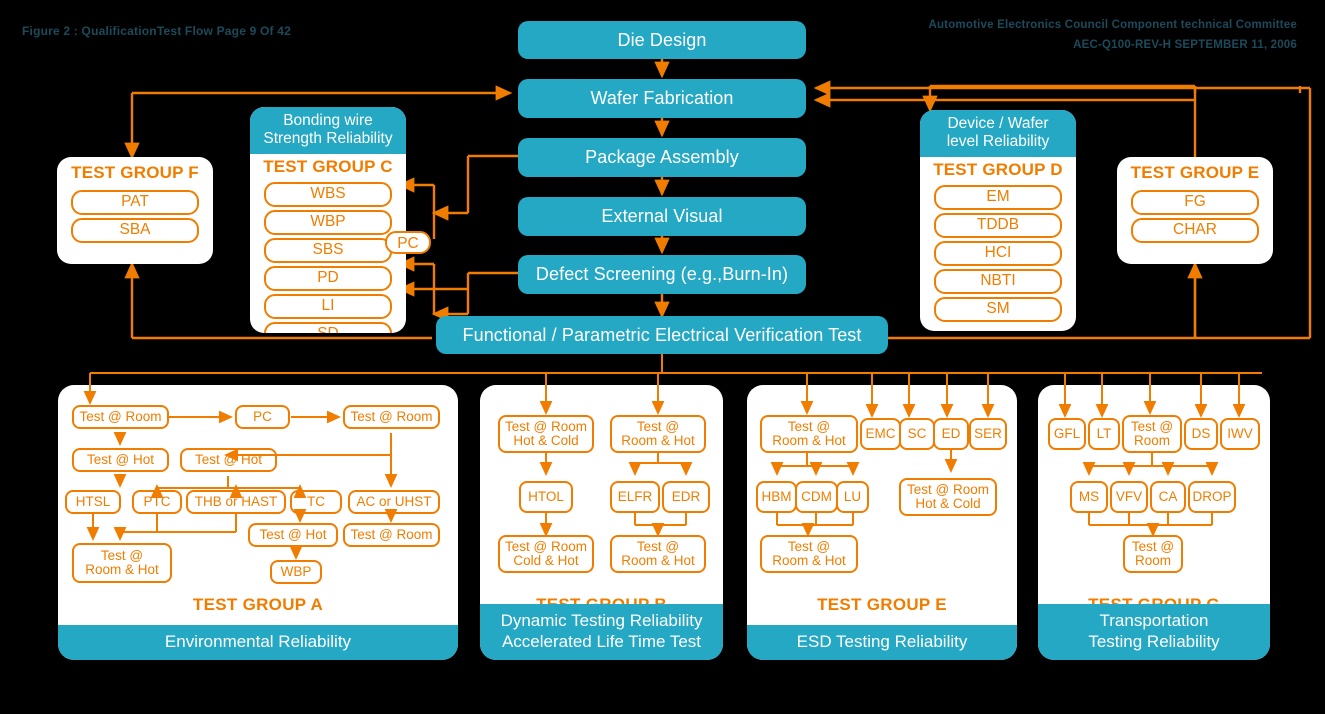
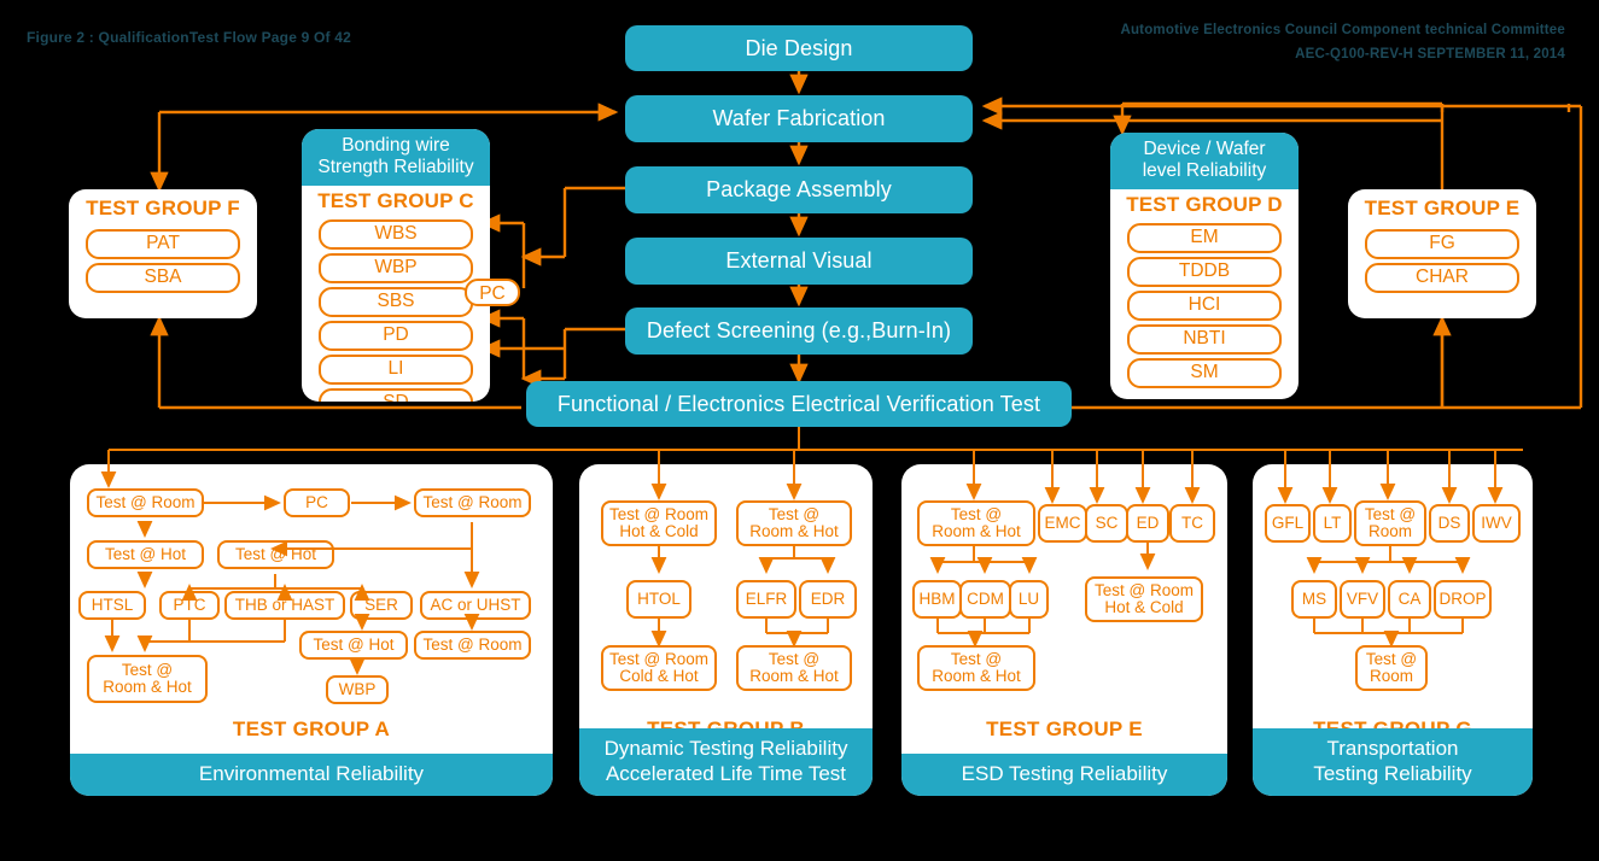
  Figure 2 : QualificationTest Flow Page 9 Of 42
  Automotive Electronics Council Component technical Committee
- AEC-Q100-REV-H SEPTEMBER 11, 2006
+ AEC-Q100-REV-H SEPTEMBER 11, 2014
  Die Design
  Wafer Fabrication
  Package Assembly
  External Visual
  Defect Screening (e.g.,Burn-In)
- Functional / Parametric Electrical Verification Test
+ Functional / Electronics Electrical Verification Test
  TEST GROUP F
  PAT
  SBA
  Bonding wire
  Strength Reliability
  TEST GROUP C
  WBS
  WBP
  SBS
  PD
  LI
  PC
  Device / Wafer
  level Reliability
  TEST GROUP D
  EM
  TDDB
  HCI
  NBTI
  SM
  TEST GROUP E
  FG
  CHAR
  Test @ Room
  PC
  Test @ Room
  Test @ Hot
  Test @ Hot
  HTSL
  PTC
  THB or HAST
- TC
+ SER
  AC or UHST
  Test @ Hot
  Test @ Room
  Test @
  Room & Hot
  WBP
  TEST GROUP A
  Environmental Reliability
  Test @ Room
  Hot & Cold
  Test @
  Room & Hot
  HTOL
  ELFR
  EDR
  Test @ Room
  Cold & Hot
  Test @
  Room & Hot
  Dynamic Testing Reliability
  Accelerated Life Time Test
  Test @
  Room & Hot
  EMC
  SC
  ED
- SER
+ TC
  HBM
  CDM
  LU
  Test @ Room
  Hot & Cold
  Test @
  Room & Hot
  TEST GROUP E
  ESD Testing Reliability
  GFL
  LT
  Test @
  Room
  DS
  IWV
  MS
  VFV
  CA
  DROP
  Test @
  Room
  Transportation
  Testing Reliability
